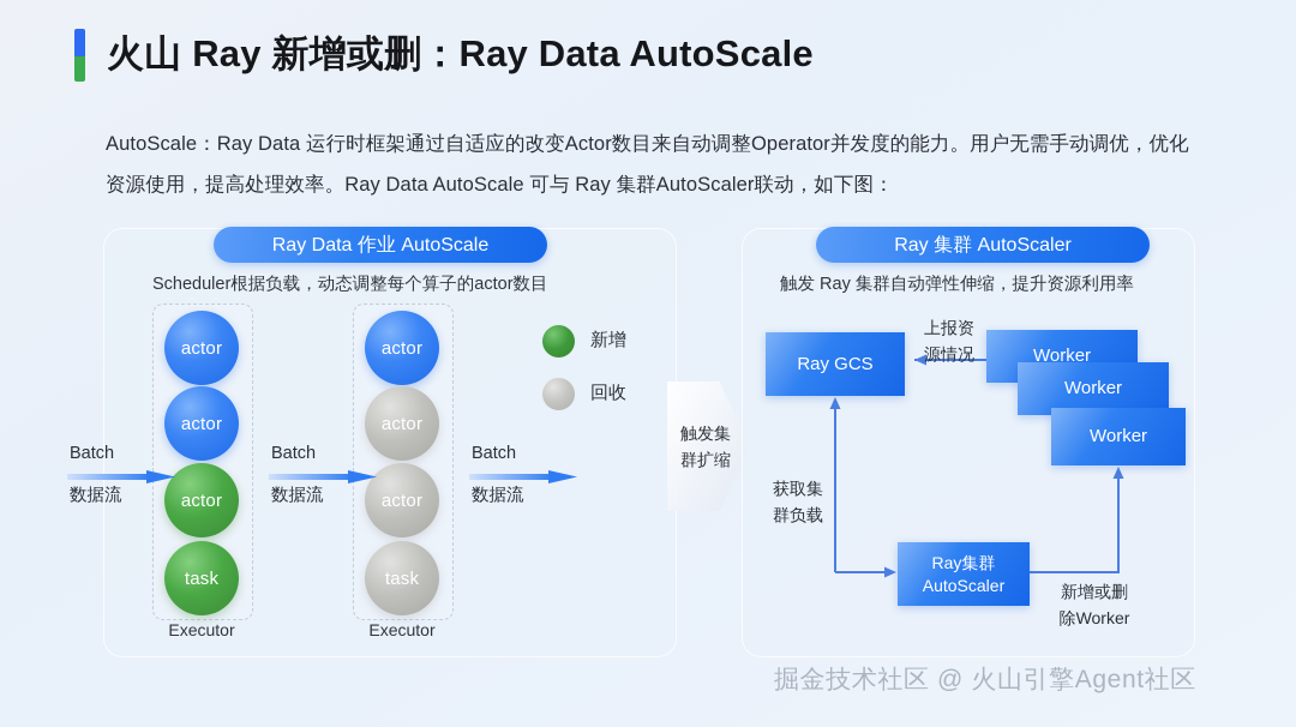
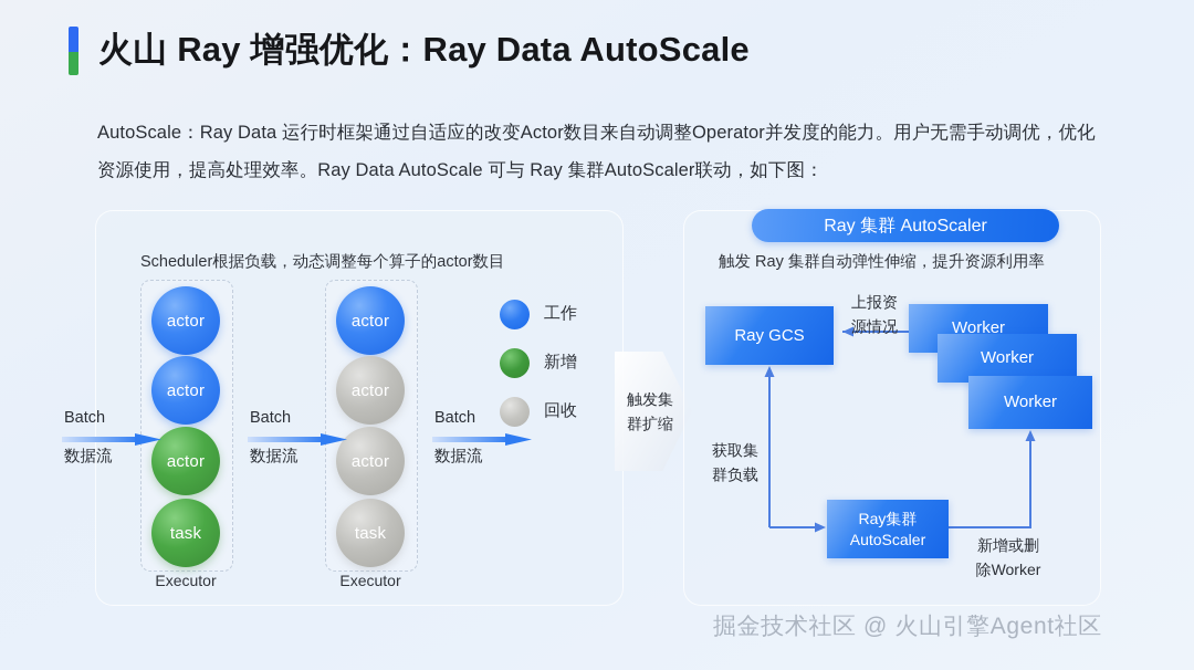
- 火山 Ray 新增或删：Ray Data AutoScale
+ 火山 Ray 增强优化：Ray Data AutoScale
  AutoScale：Ray Data 运行时框架通过自适应的改变Actor数目来自动调整Operator并发度的能力。用户无需手动调优，优化资源使用，提高处理效率。Ray Data AutoScale 可与 Ray 集群AutoScaler联动，如下图：
- Ray Data 作业 AutoScale
  Scheduler根据负载，动态调整每个算子的actor数目
  actor
  actor
  actor
  task
  Executor
  actor
  actor
  actor
  task
  Executor
+ 工作
  新增
  回收
  Batch
  数据流
  Batch
  数据流
  Batch
  数据流
  触发集
  群扩缩
  Ray 集群 AutoScaler
  触发 Ray 集群自动弹性伸缩，提升资源利用率
  Ray GCS
  Worker
  Worker
  Worker
  Ray集群
  AutoScaler
  上报资
  源情况
  获取集
  群负载
  新增或删
  除Worker
  掘金技术社区 @ 火山引擎Agent社区
